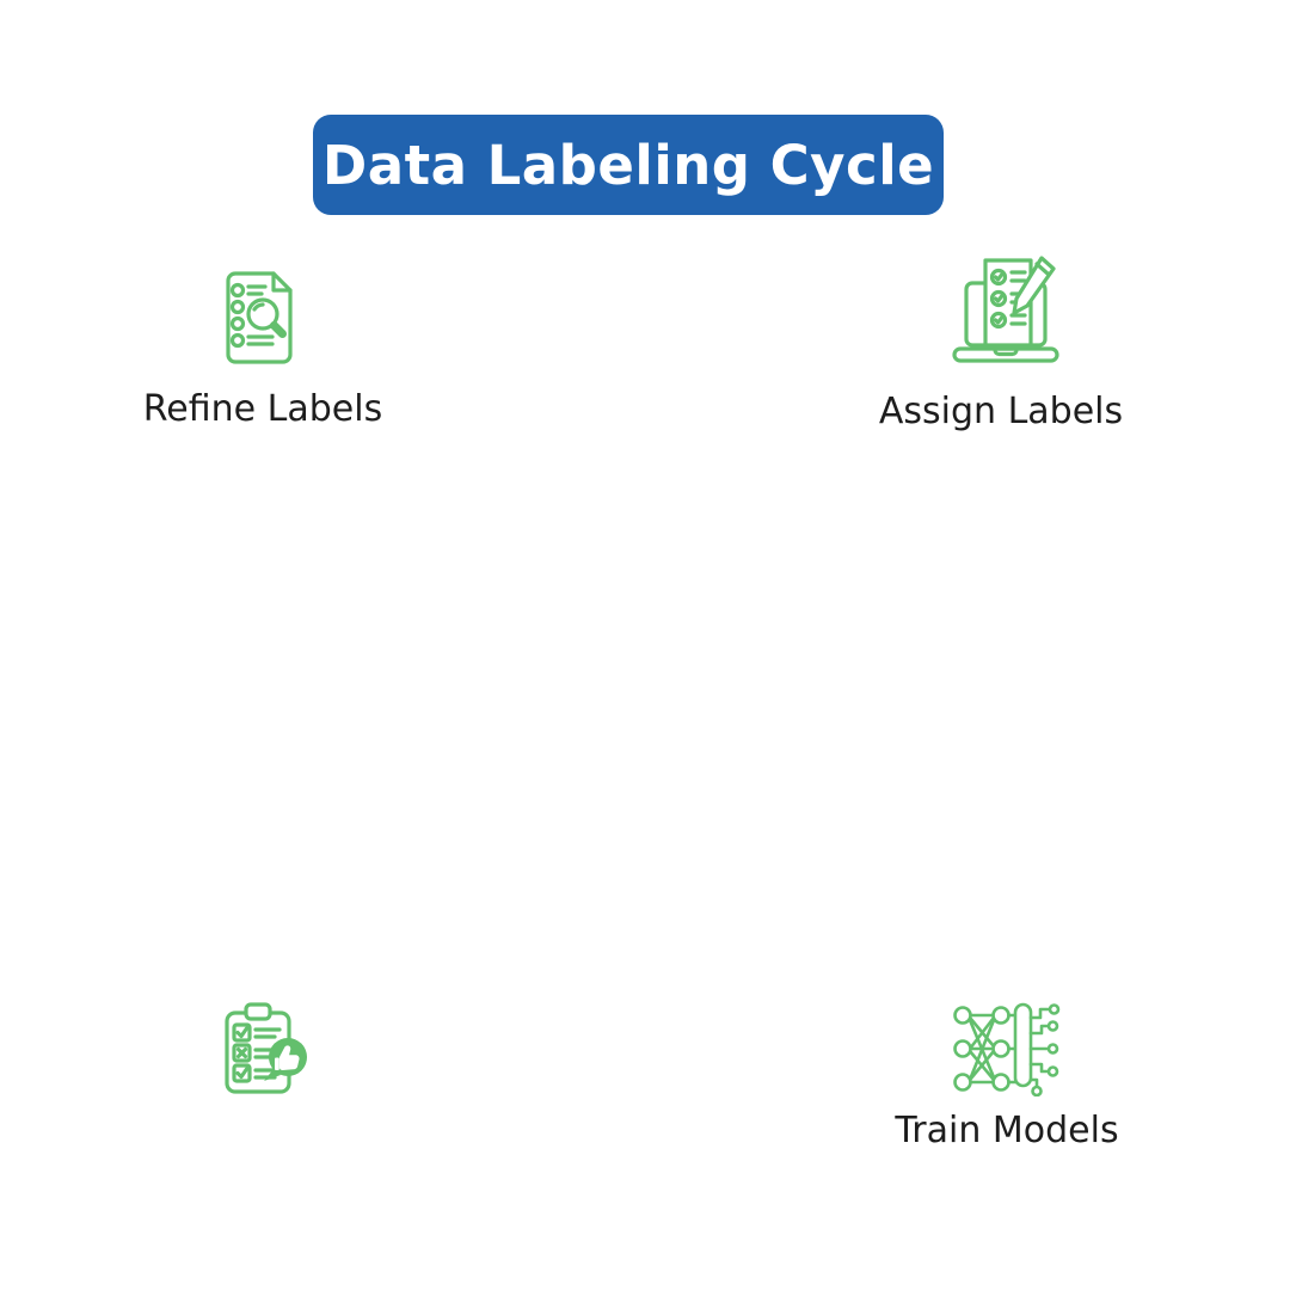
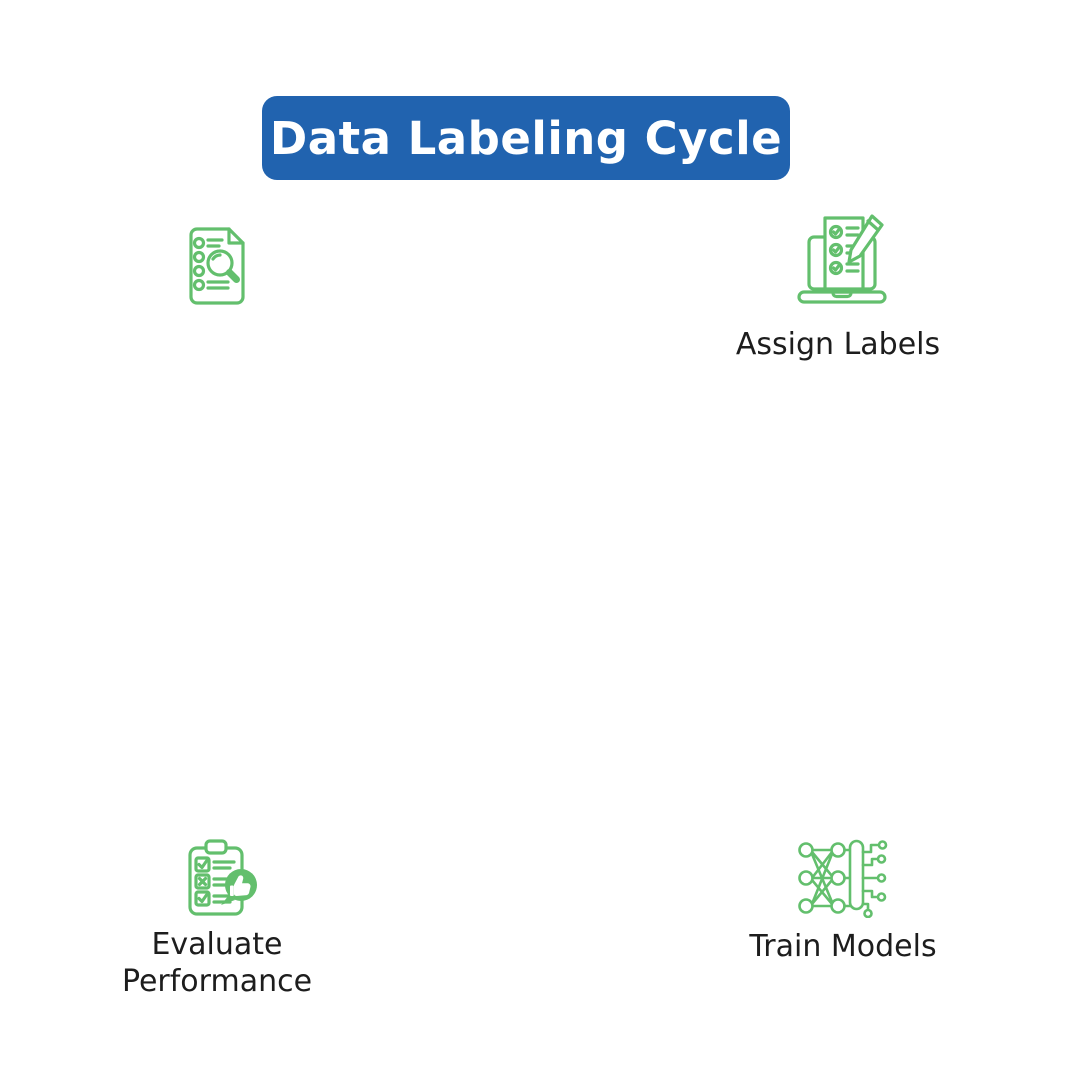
  Data Labeling Cycle
- Refine Labels
  Assign Labels
+ Evaluate Performance
  Train Models
